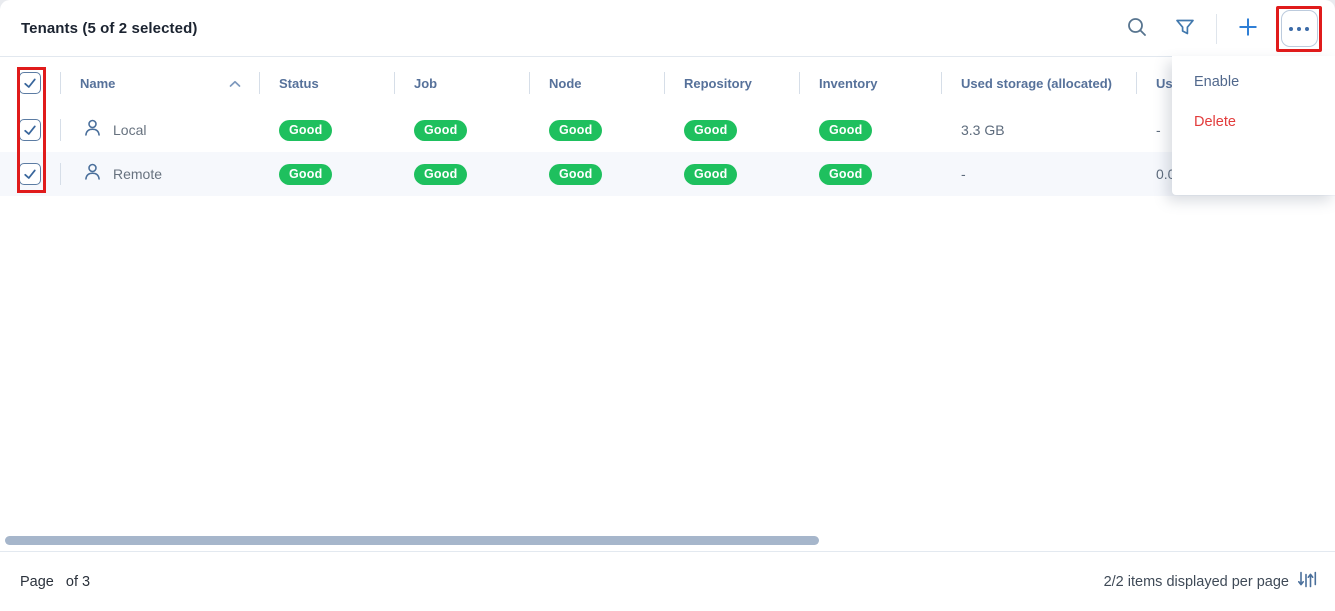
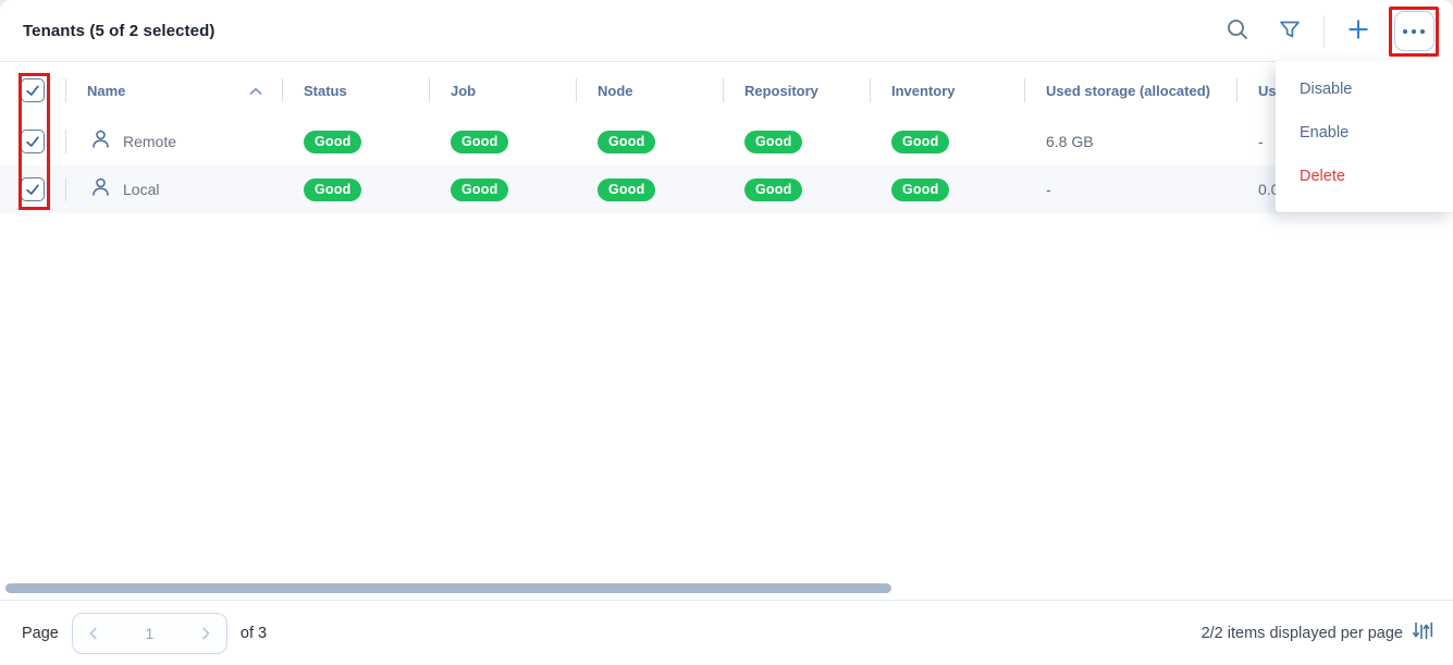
  Tenants (5 of 2 selected)
  Name
  Status
  Job
  Node
  Repository
  Inventory
  Used storage (allocated)
  Us
- Local
+ Remote
  Good
  Good
  Good
  Good
  Good
- 3.3 GB
+ 6.8 GB
  -
- Remote
+ Local
  Good
  Good
  Good
  Good
  Good
  -
+ Disable
  Enable
  Delete
  Page
+ 1
  of 3
  2/2 items displayed per page
